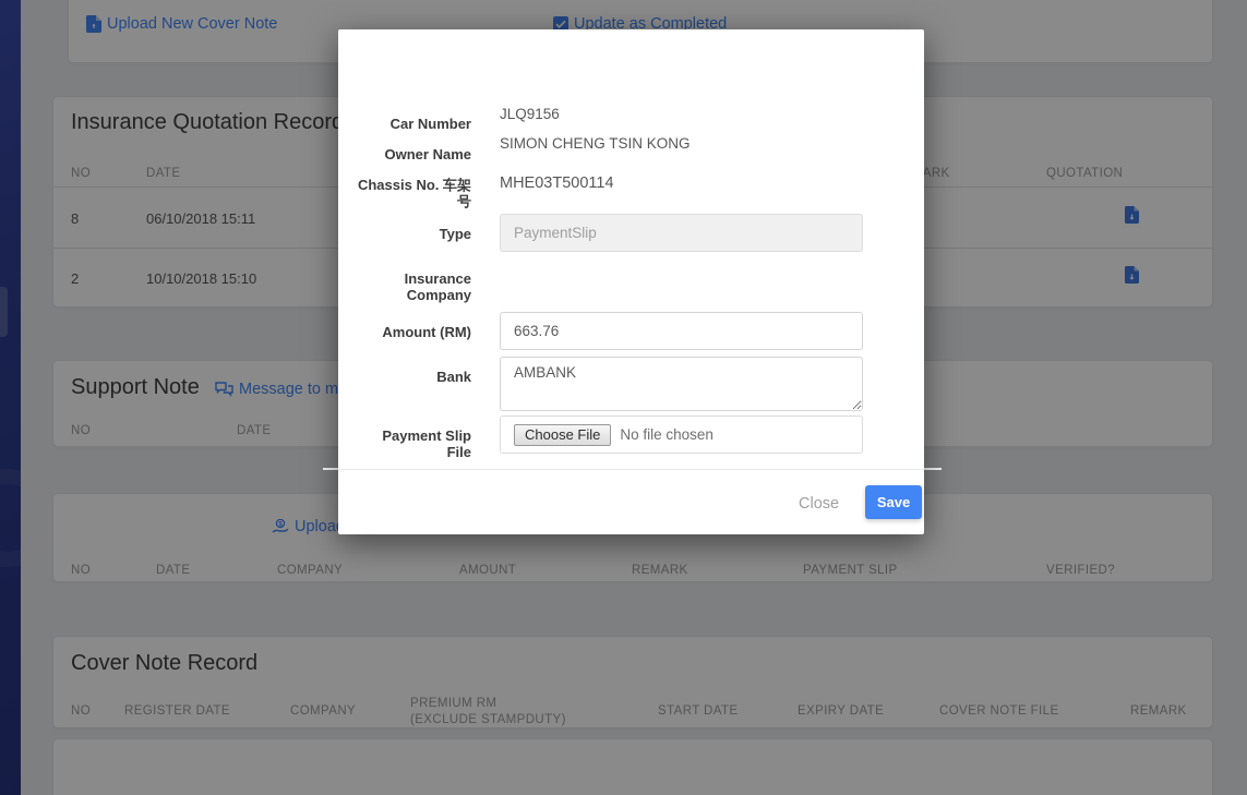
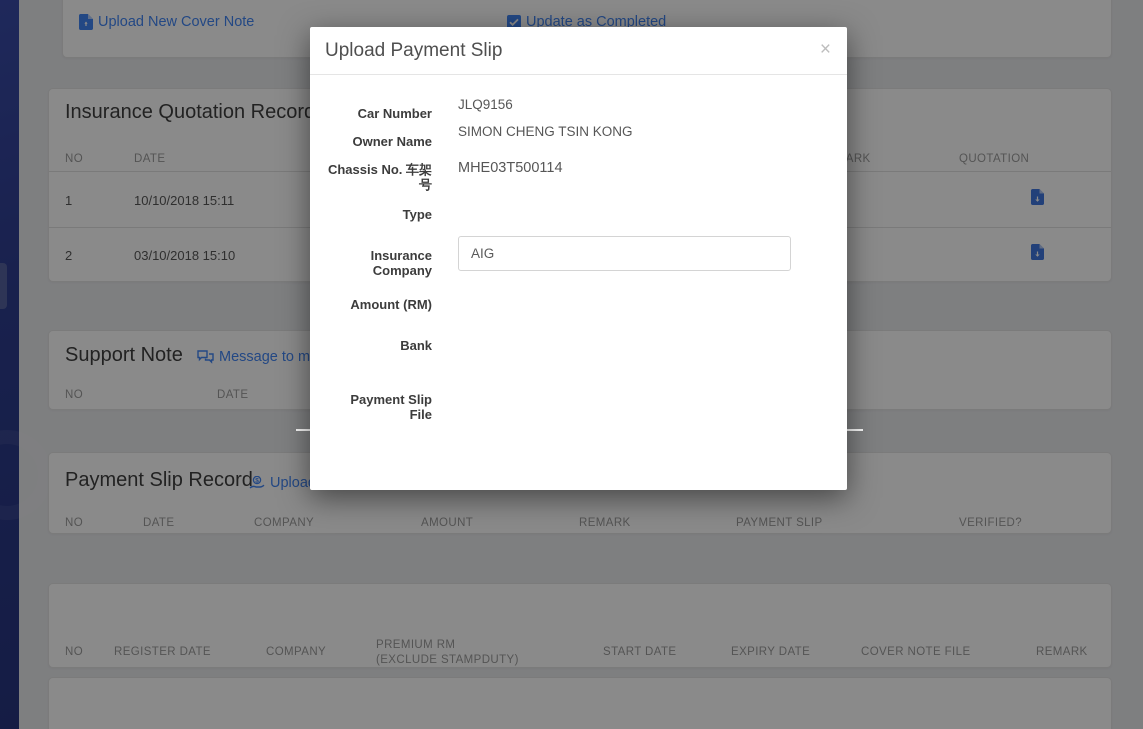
  Upload New Cover Note
  Update as Completed
  Insurance Quotation Recor
  NO
  DATE
  QUOTATION
- 8
+ 1
- 06/10/2018 15:11
+ 10/10/2018 15:11
  2
- 10/10/2018 15:10
+ 03/10/2018 15:10
  Support Note
  Message to m
  NO
  DATE
+ Payment Slip Record
  Uploa
  NO
  DATE
  COMPANY
  AMOUNT
  REMARK
  PAYMENT SLIP
  VERIFIED?
- Cover Note Record
  NO
  REGISTER DATE
  COMPANY
  PREMIUM RM
  (EXCLUDE STAMPDUTY)
  START DATE
  EXPIRY DATE
  COVER NOTE FILE
  REMARK
+ Upload Payment Slip
+ ×
  Car Number
  JLQ9156
  Owner Name
  SIMON CHENG TSIN KONG
  Chassis No. 车架号
  MHE03T500114
  Type
- PaymentSlip
  Insurance Company
+ AIG
  Amount (RM)
- 663.76
  Bank
- AMBANK
  Payment Slip File
- Choose File
- No file chosen
- Close
- Save
